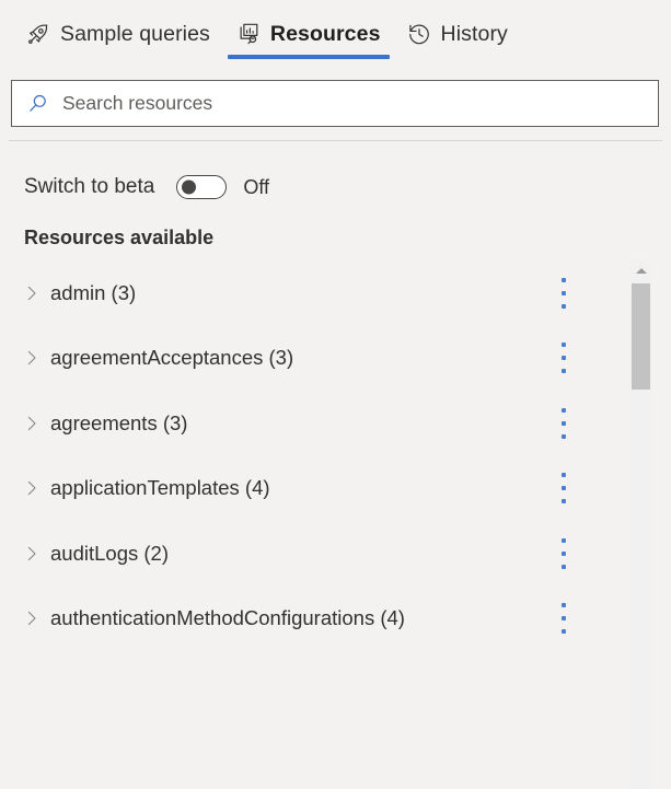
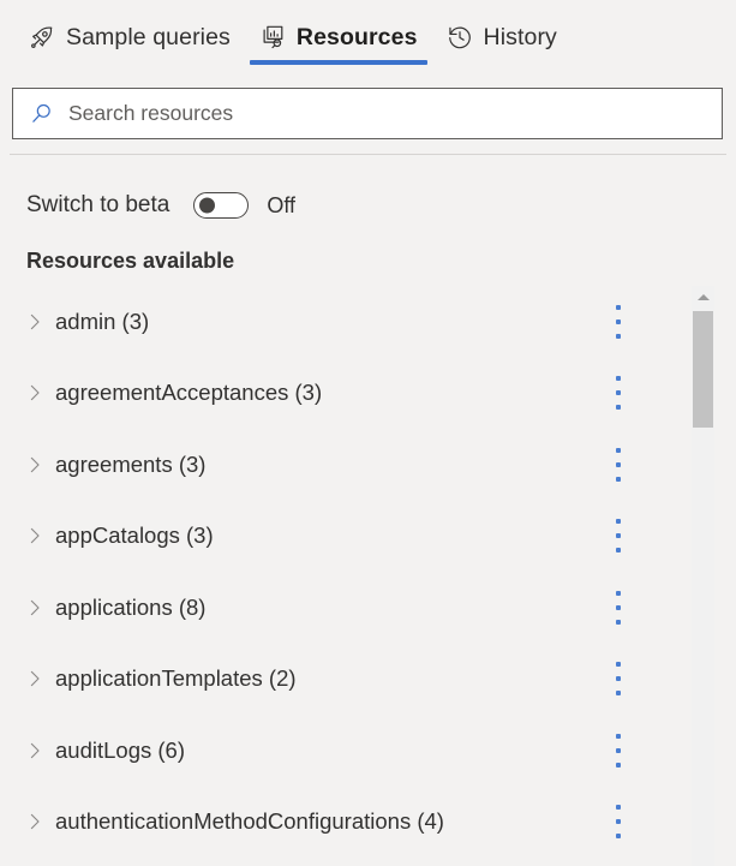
  Sample queries
  Resources
  History
  Search resources
  Switch to beta
  Off
  Resources available
  admin (3)
  agreementAcceptances (3)
  agreements (3)
+ appCatalogs (3)
+ applications (8)
- applicationTemplates (4)
+ applicationTemplates (2)
- auditLogs (2)
+ auditLogs (6)
  authenticationMethodConfigurations (4)
